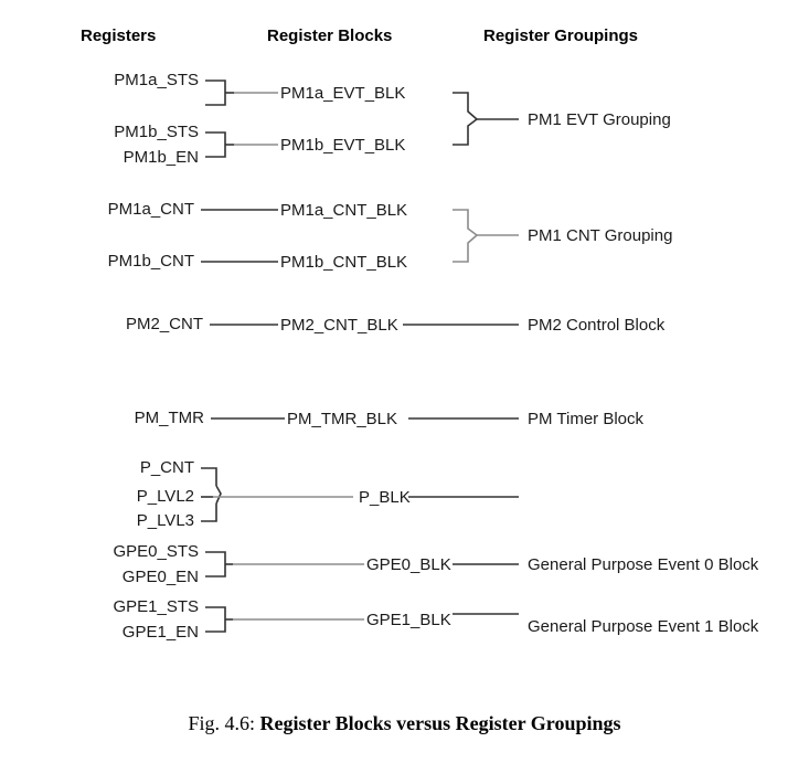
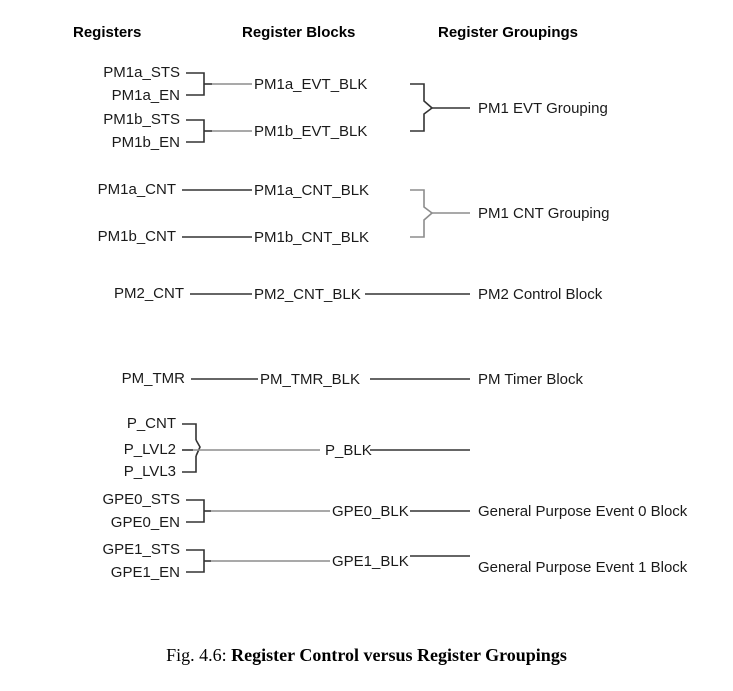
  Registers
  Register Blocks
  Register Groupings
  PM1a_STS
+ PM1a_EN
  PM1b_STS
  PM1b_EN
  PM1a_CNT
  PM1b_CNT
  PM2_CNT
  PM_TMR
  P_CNT
  P_LVL2
  P_LVL3
  GPE0_STS
  GPE0_EN
  GPE1_STS
  GPE1_EN
  PM1a_EVT_BLK
  PM1b_EVT_BLK
  PM1a_CNT_BLK
  PM1b_CNT_BLK
  PM2_CNT_BLK
  PM_TMR_BLK
  P_BLK
  GPE0_BLK
  GPE1_BLK
  PM1 EVT Grouping
  PM1 CNT Grouping
  PM2 Control Block
  PM Timer Block
  General Purpose Event 0 Block
  General Purpose Event 1 Block
- Fig. 4.6: Register Blocks versus Register Groupings
+ Fig. 4.6: Register Control versus Register Groupings
